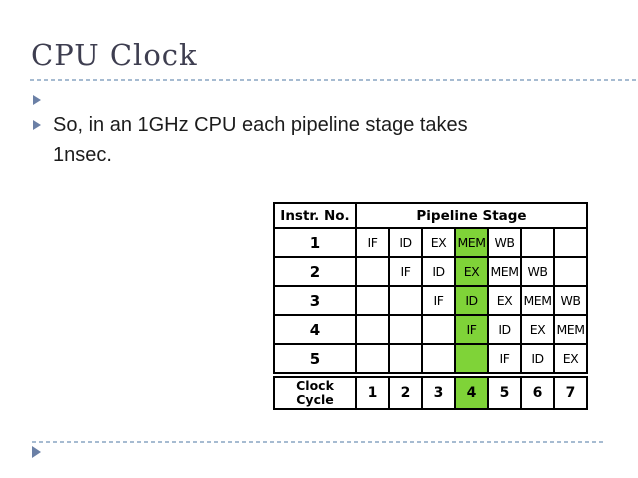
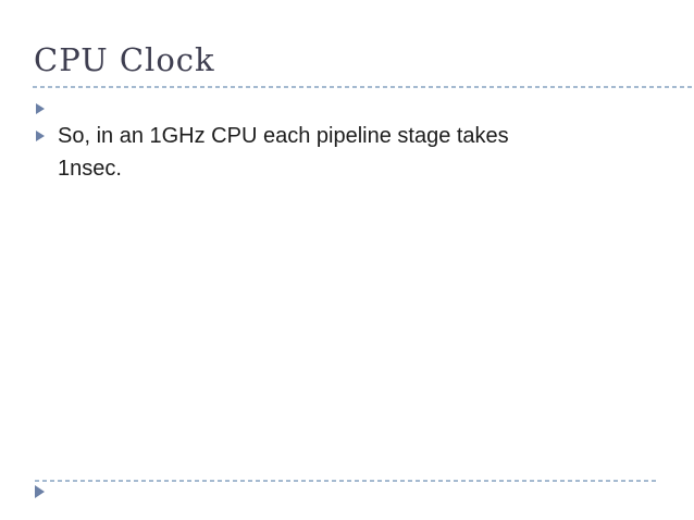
  CPU Clock
  So, in an 1GHz CPU each pipeline stage takes
  1nsec.
- Instr. No.	Pipeline Stage
- 1	IF	ID	EX	MEM	WB
- 2		IF	ID	EX	MEM	WB
- 3			IF	ID	EX	MEM	WB
- 4				IF	ID	EX	MEM
- 5					IF	ID	EX
- Clock Cycle	1	2	3	4	5	6	7
